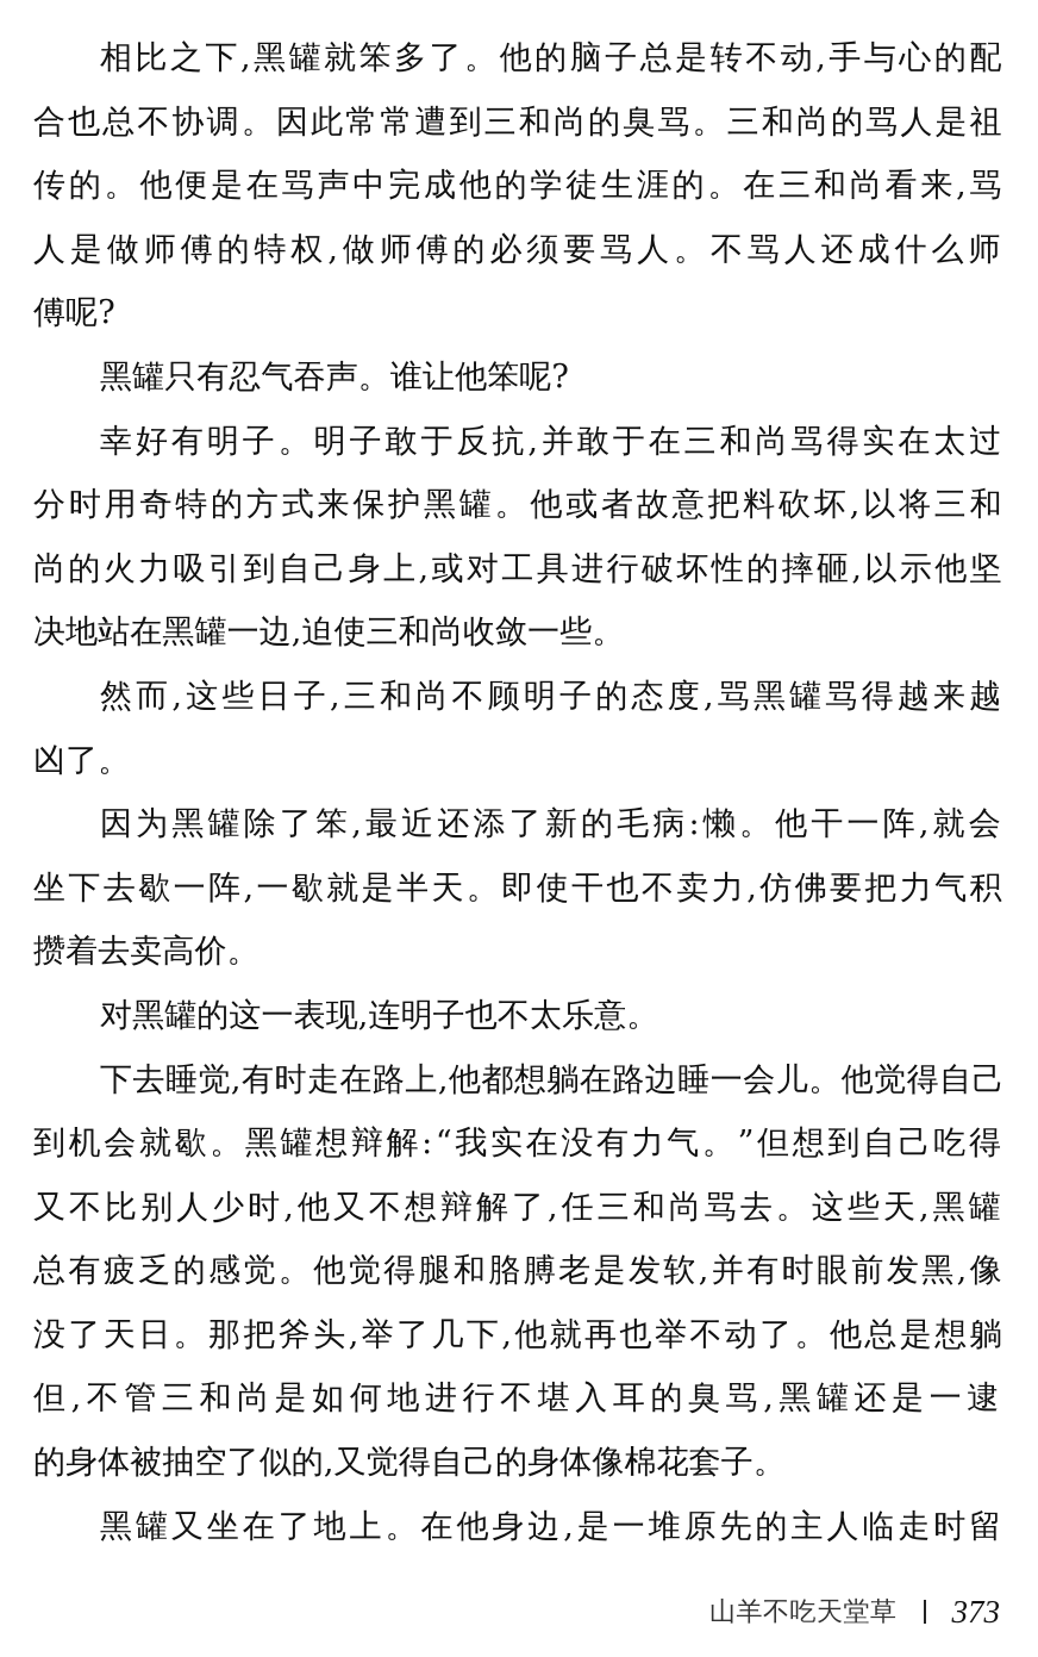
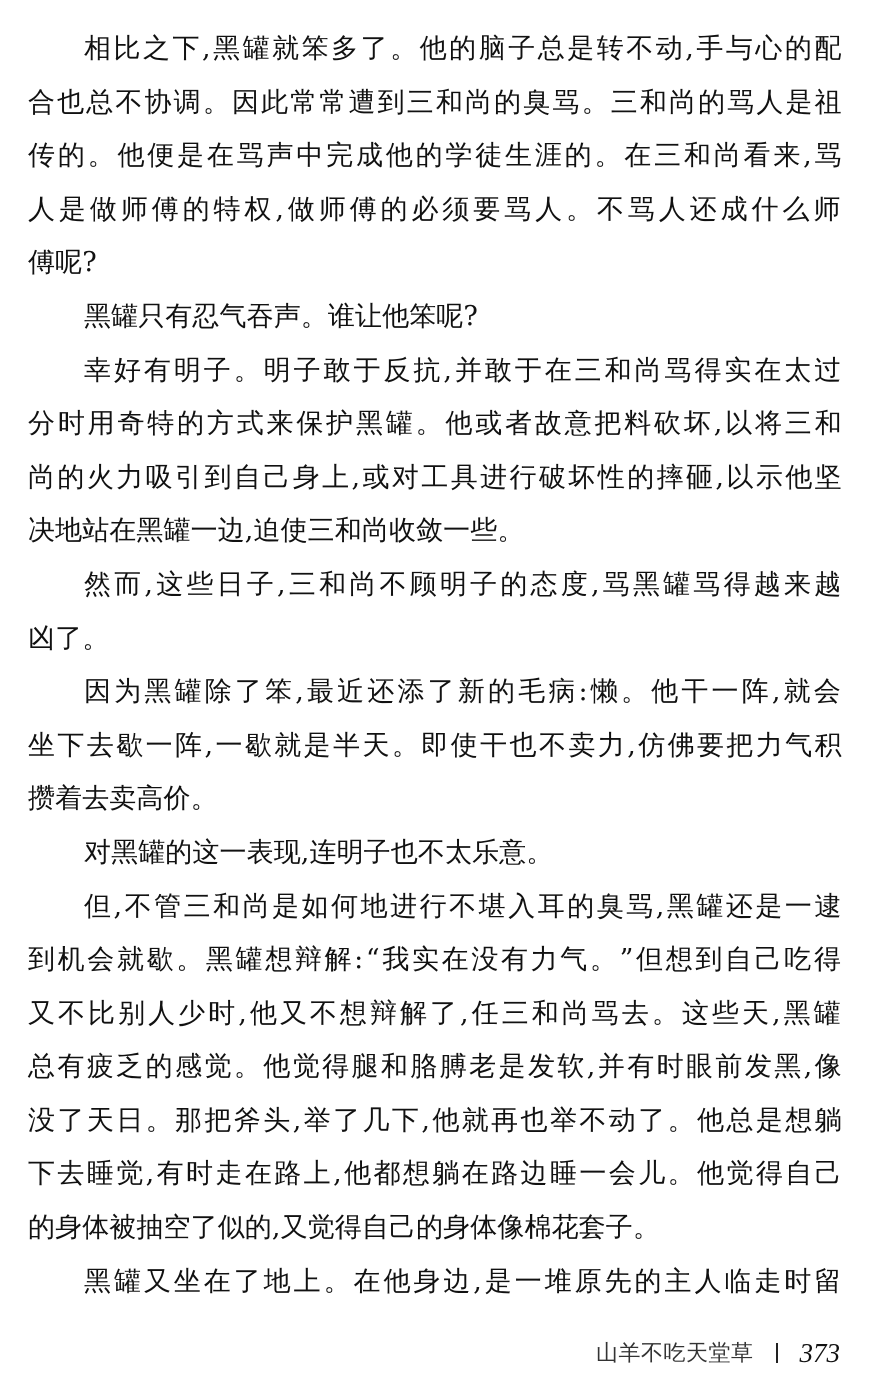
  相比之下,黑罐就笨多了。他的脑子总是转不动,手与心的配
  合也总不协调。因此常常遭到三和尚的臭骂。三和尚的骂人是祖
  传的。他便是在骂声中完成他的学徒生涯的。在三和尚看来,骂
  人是做师傅的特权,做师傅的必须要骂人。不骂人还成什么师
  傅呢?
  黑罐只有忍气吞声。谁让他笨呢?
  幸好有明子。明子敢于反抗,并敢于在三和尚骂得实在太过
  分时用奇特的方式来保护黑罐。他或者故意把料砍坏,以将三和
  尚的火力吸引到自己身上,或对工具进行破坏性的摔砸,以示他坚
  决地站在黑罐一边,迫使三和尚收敛一些。
  然而,这些日子,三和尚不顾明子的态度,骂黑罐骂得越来越
  凶了。
  因为黑罐除了笨,最近还添了新的毛病:懒。他干一阵,就会
  坐下去歇一阵,一歇就是半天。即使干也不卖力,仿佛要把力气积
  攒着去卖高价。
  对黑罐的这一表现,连明子也不太乐意。
- 下去睡觉,有时走在路上,他都想躺在路边睡一会儿。他觉得自己
+ 但,不管三和尚是如何地进行不堪入耳的臭骂,黑罐还是一逮
  到机会就歇。黑罐想辩解:“我实在没有力气。”但想到自己吃得
  又不比别人少时,他又不想辩解了,任三和尚骂去。这些天,黑罐
  总有疲乏的感觉。他觉得腿和胳膊老是发软,并有时眼前发黑,像
  没了天日。那把斧头,举了几下,他就再也举不动了。他总是想躺
- 但,不管三和尚是如何地进行不堪入耳的臭骂,黑罐还是一逮
+ 下去睡觉,有时走在路上,他都想躺在路边睡一会儿。他觉得自己
  的身体被抽空了似的,又觉得自己的身体像棉花套子。
  黑罐又坐在了地上。在他身边,是一堆原先的主人临走时留
  山羊不吃天堂草
  373
